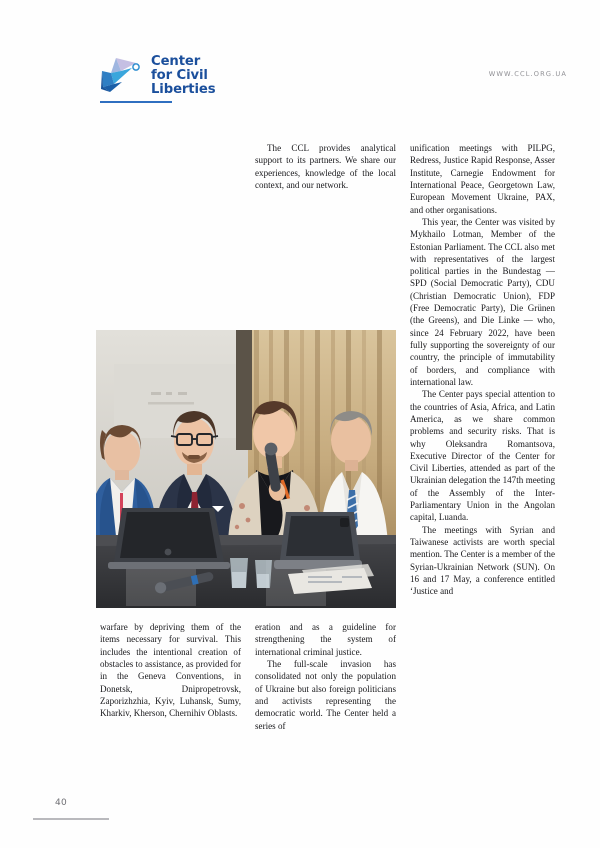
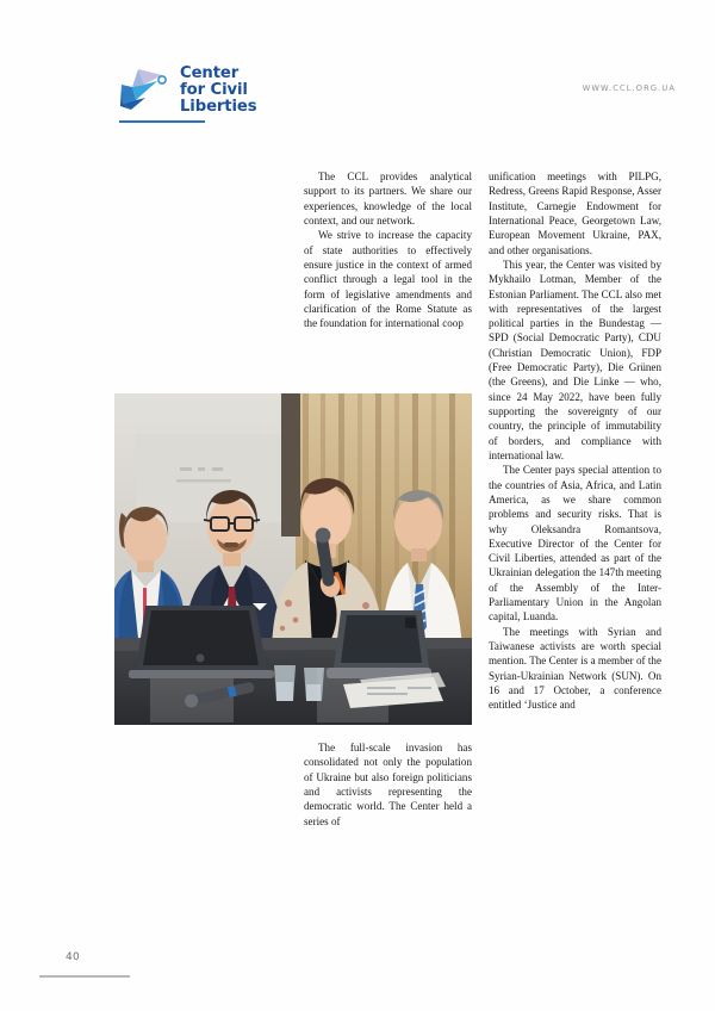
  Center
  for Civil
  Liberties
  WWW.CCL.ORG.UA
  The CCL provides analyt­ical support to its partners. We share our experiences, knowledge of the local context, and our network.
+ We strive to increase the capacity of state authori­ties to effectively ensure jus­tice in the context of armed conflict through a legal tool in the form of legislative amend­ments and clarification of the Rome Statute as the foun­dation for international coop­
- unification meetings with PILPG, Redress, Justice Rapid Response, Asser Institute, Carnegie Endowment for International Peace, Georgetown Law, European Movement Ukraine, PAX, and other organisations.
+ unification meetings with PILPG, Redress, Greens Rapid Response, Asser Institute, Carnegie Endowment for International Peace, Georgetown Law, European Movement Ukraine, PAX, and other organisations.
- This year, the Center was visited by Mykhailo Lotman, Member of the Estonian Parliament. The CCL also met with representatives of the largest political parties in the Bundestag — SPD (Social Democratic Party), CDU (Christian Democratic Union), FDP (Free Democratic Party), Die Grünen (the Greens), and Die Linke — who, since 24 February 2022, have been fully supporting the sov­ereignty of our country, the principle of immutability of borders, and compliance with international law.
+ This year, the Center was visited by Mykhailo Lotman, Member of the Estonian Parliament. The CCL also met with representatives of the largest political parties in the Bundestag — SPD (Social Democratic Party), CDU (Christian Democratic Union), FDP (Free Democratic Party), Die Grünen (the Greens), and Die Linke — who, since 24 May 2022, have been fully supporting the sov­ereignty of our country, the principle of immutability of borders, and compliance with international law.
  The Center pays special attention to the countries of Asia, Africa, and Latin America, as we share com­mon problems and security risks. That is why Oleksan­dra Romantsova, Executive Director of the Center for Civil Liberties, attended as part of the Ukrainian del­egation the 147th meeting of the Assembly of the In­ter-Parliamentary Union in the Angolan capital, Luanda.
- The meetings with Syri­an and Taiwanese activists are worth special mention. The Center is a member of the Syrian-Ukrainian Network (SUN). On 16 and 17 May, a conference entitled ‘Justice and
+ The meetings with Syri­an and Taiwanese activists are worth special mention. The Center is a member of the Syrian-Ukrainian Network (SUN). On 16 and 17 October, a conference entitled ‘Justice and
- warfare by depriving them of the items necessary for sur­vival. This includes the inten­tional creation of obstacles to assistance, as provided for in the Geneva Conven­tions, in Donetsk, Dniprop­etrovsk, Zaporizhzhia, Kyiv, Luhansk, Sumy, Kharkiv, Kherson, Chernihiv Oblasts.
- eration and as a guideline for strengthening the system of international criminal justice.
  The full-scale invasion has consolidated not only the population of Ukraine but also foreign politicians and activists represent­ing the democratic world. The Center held a series of
  40
